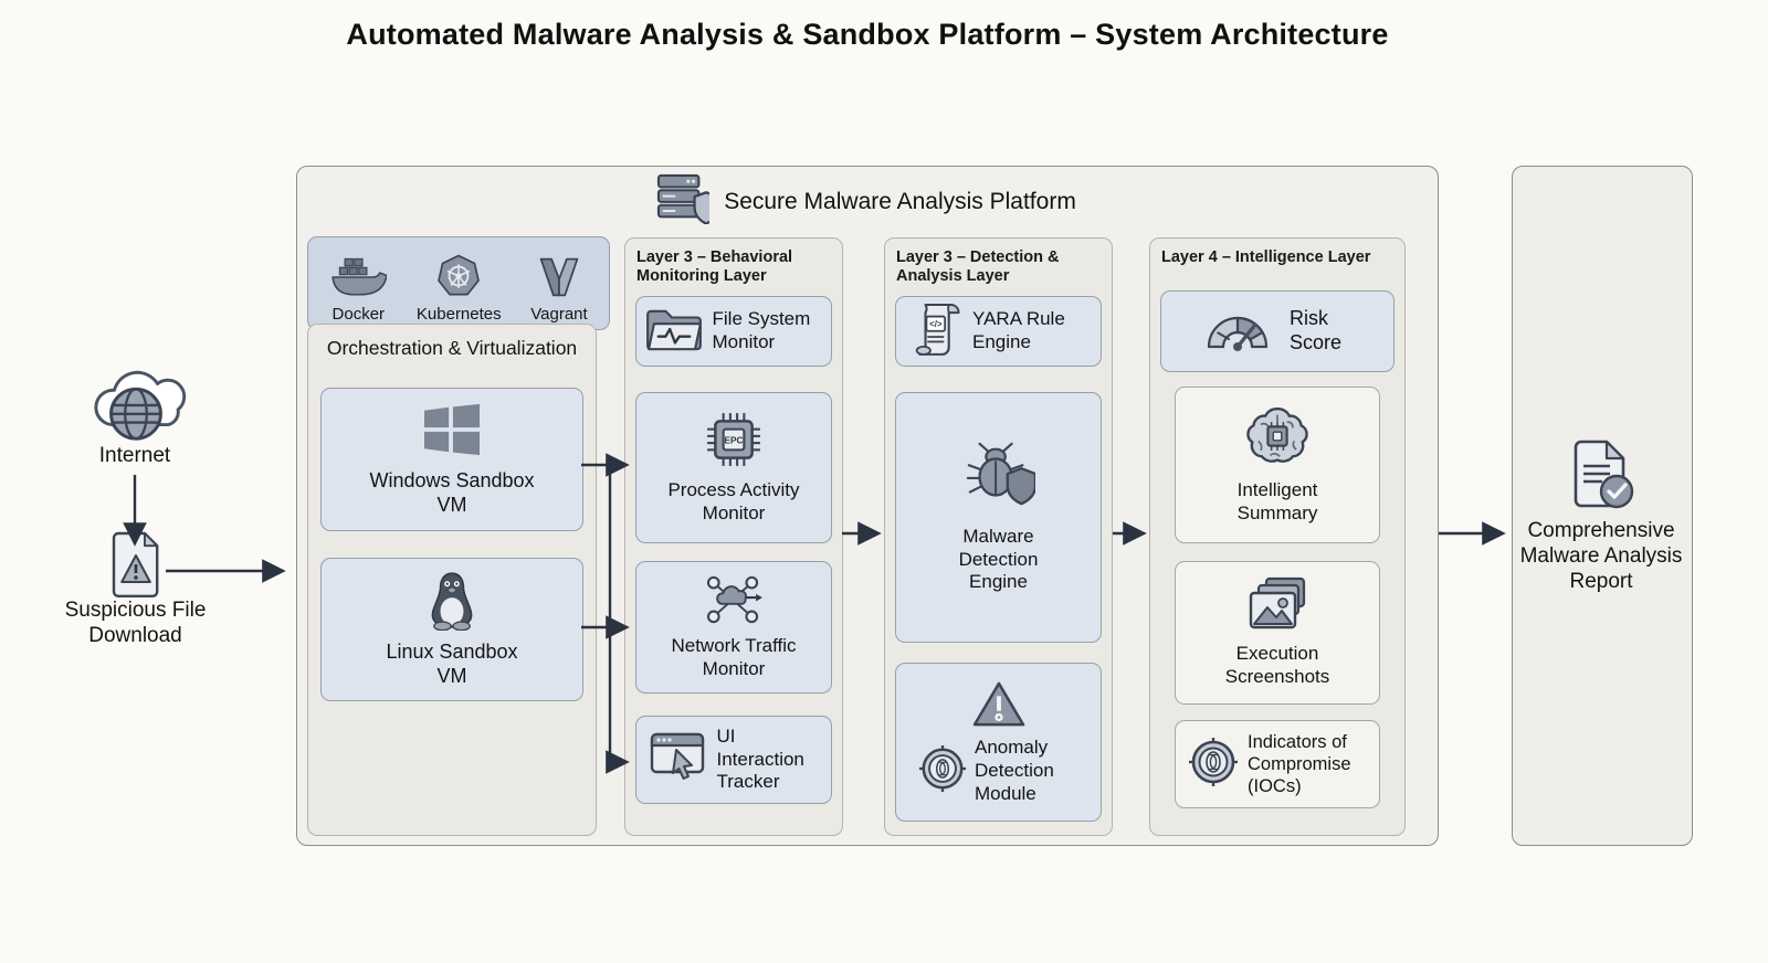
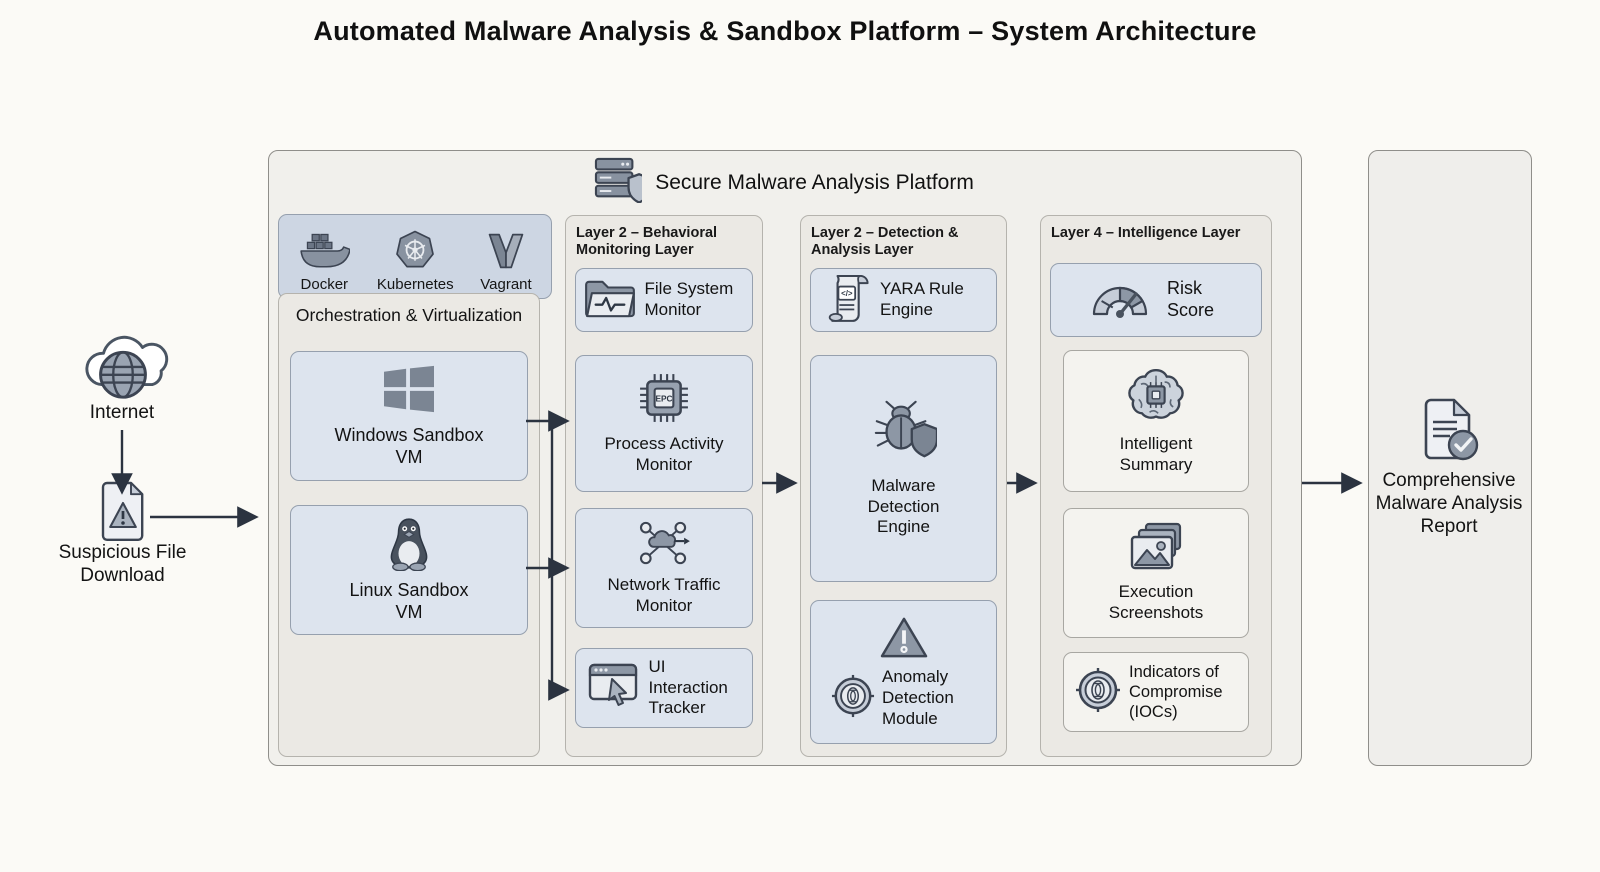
  Automated Malware Analysis & Sandbox Platform – System Architecture
  Internet
  Suspicious File Download
  Secure Malware Analysis Platform
  Docker
  Kubernetes
  Vagrant
  Orchestration & Virtualization
  Windows Sandbox VM
  Linux Sandbox VM
- Layer 3 – Behavioral Monitoring Layer
+ Layer 2 – Behavioral Monitoring Layer
  File System Monitor
  EPC
  Process Activity Monitor
  Network Traffic Monitor
  UI Interaction Tracker
- Layer 3 – Detection & Analysis Layer
+ Layer 2 – Detection & Analysis Layer
  </>
  YARA Rule Engine
  Malware Detection Engine
  Anomaly Detection Module
  Layer 4 – Intelligence Layer
  Risk Score
  Intelligent Summary
  Execution Screenshots
  Indicators of Compromise (IOCs)
  Comprehensive Malware Analysis Report
